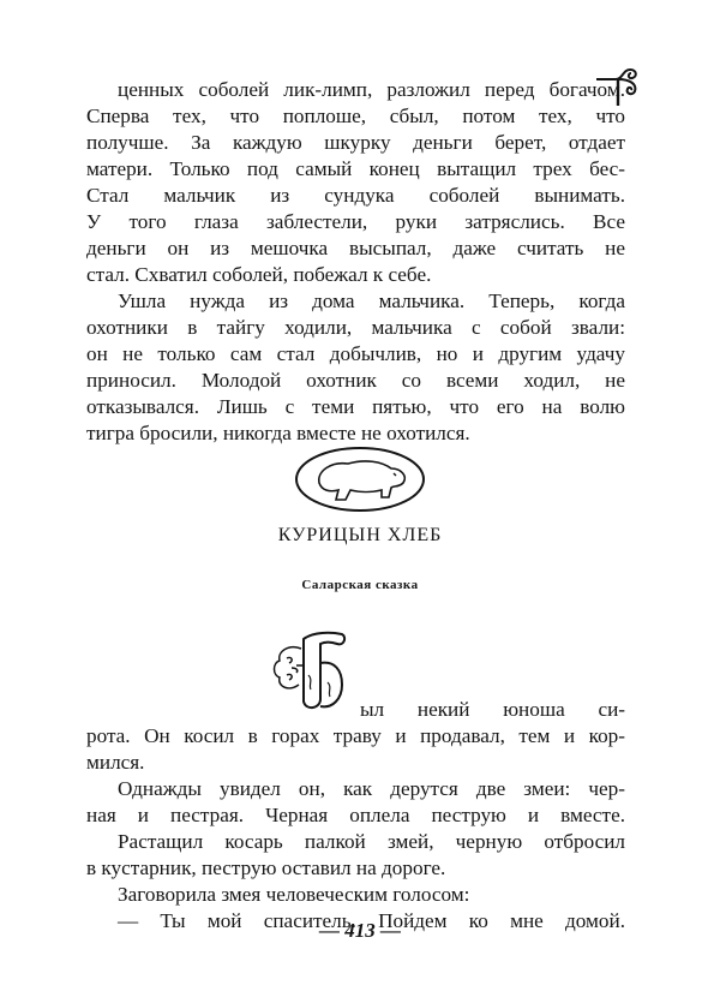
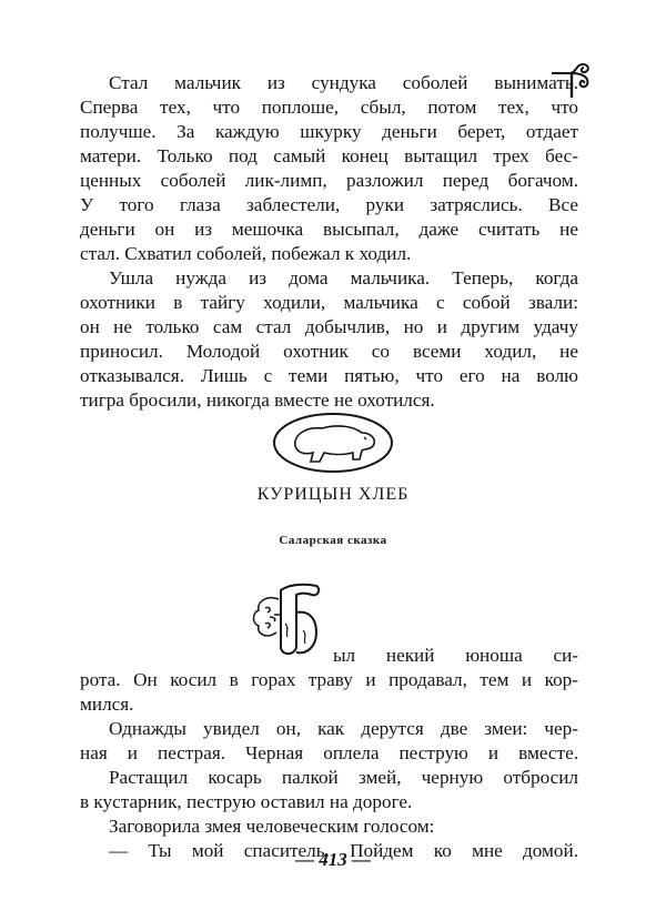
- ценных соболей лик-лимп, разложил перед богачом.
+ Стал мальчик из сундука соболей вынимать.
  Сперва тех, что поплоше, сбыл, потом тех, что
  получше. За каждую шкурку деньги берет, отдает
  матери. Только под самый конец вытащил трех бес-
- Стал мальчик из сундука соболей вынимать.
+ ценных соболей лик-лимп, разложил перед богачом.
  У того глаза заблестели, руки затряслись. Все
  деньги он из мешочка высыпал, даже считать не
- стал. Схватил соболей, побежал к себе.
+ стал. Схватил соболей, побежал к ходил.
  Ушла нужда из дома мальчика. Теперь, когда
  охотники в тайгу ходили, мальчика с собой звали:
  он не только сам стал добычлив, но и другим удачу
  приносил. Молодой охотник со всеми ходил, не
  отказывался. Лишь с теми пятью, что его на волю
  тигра бросили, никогда вместе не охотился.
  КУРИЦЫН ХЛЕБ
  Саларская сказка
  ыл некий юноша си-
  рота. Он косил в горах траву и продавал, тем и кор-
  мился.
  Однажды увидел он, как дерутся две змеи: чер-
  ная и пестрая. Черная оплела пеструю и вместе.
  Растащил косарь палкой змей, черную отбросил
  в кустарник, пеструю оставил на дороге.
  Заговорила змея человеческим голосом:
  — Ты мой спаситель. Пойдем ко мне домой.
  — 413 —
